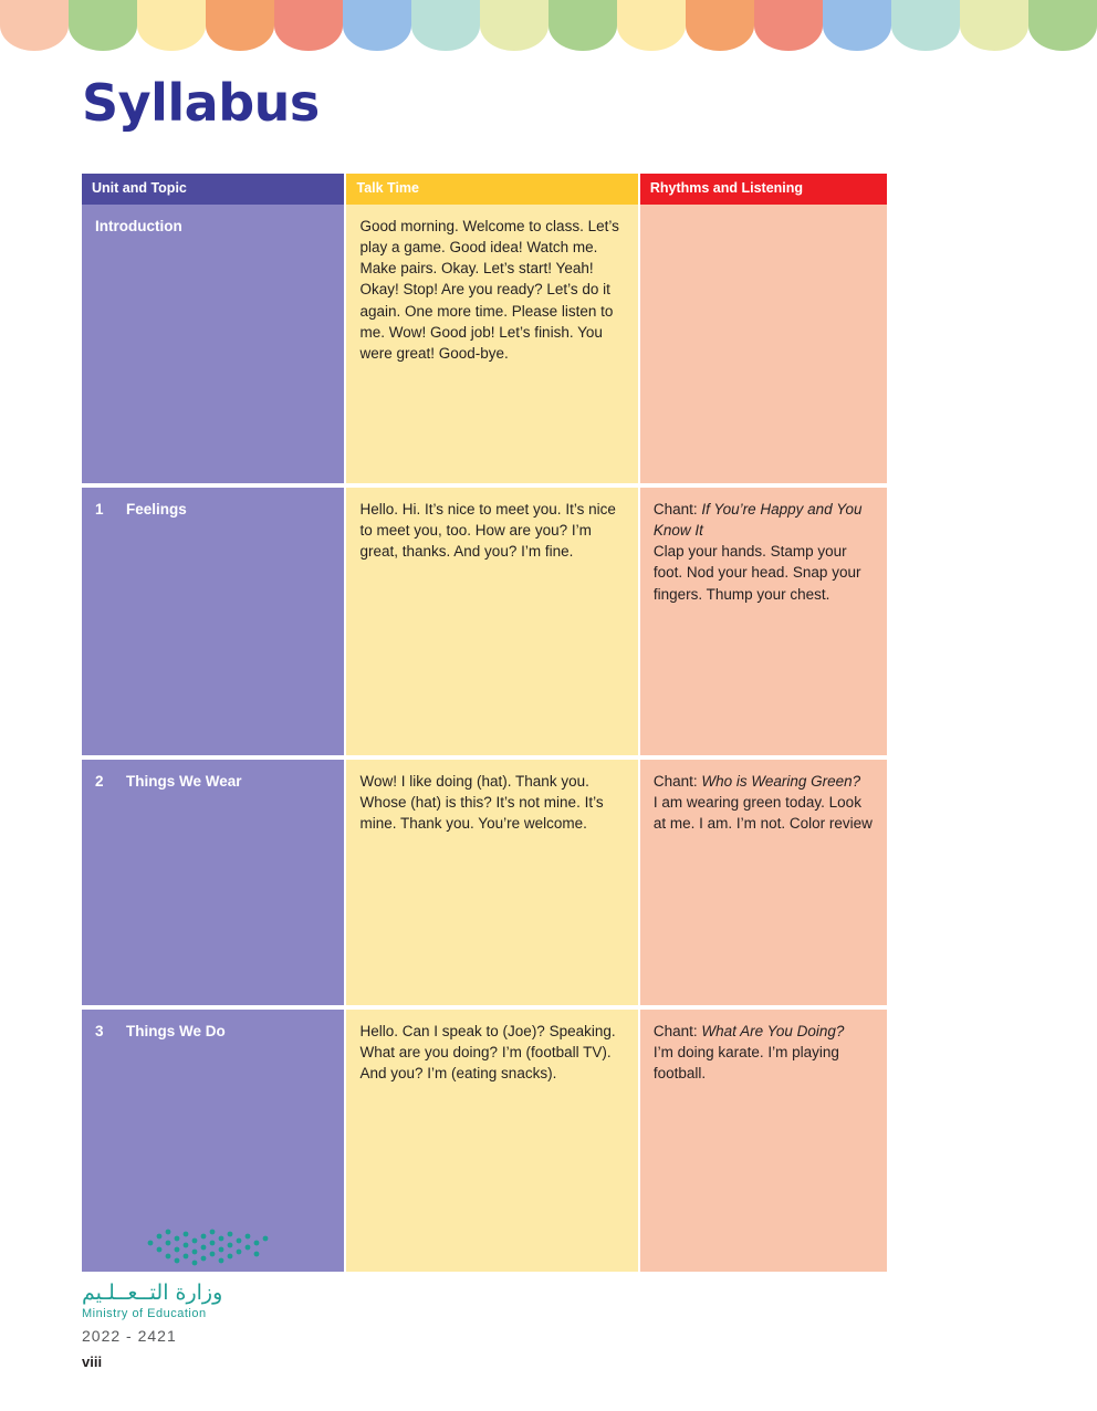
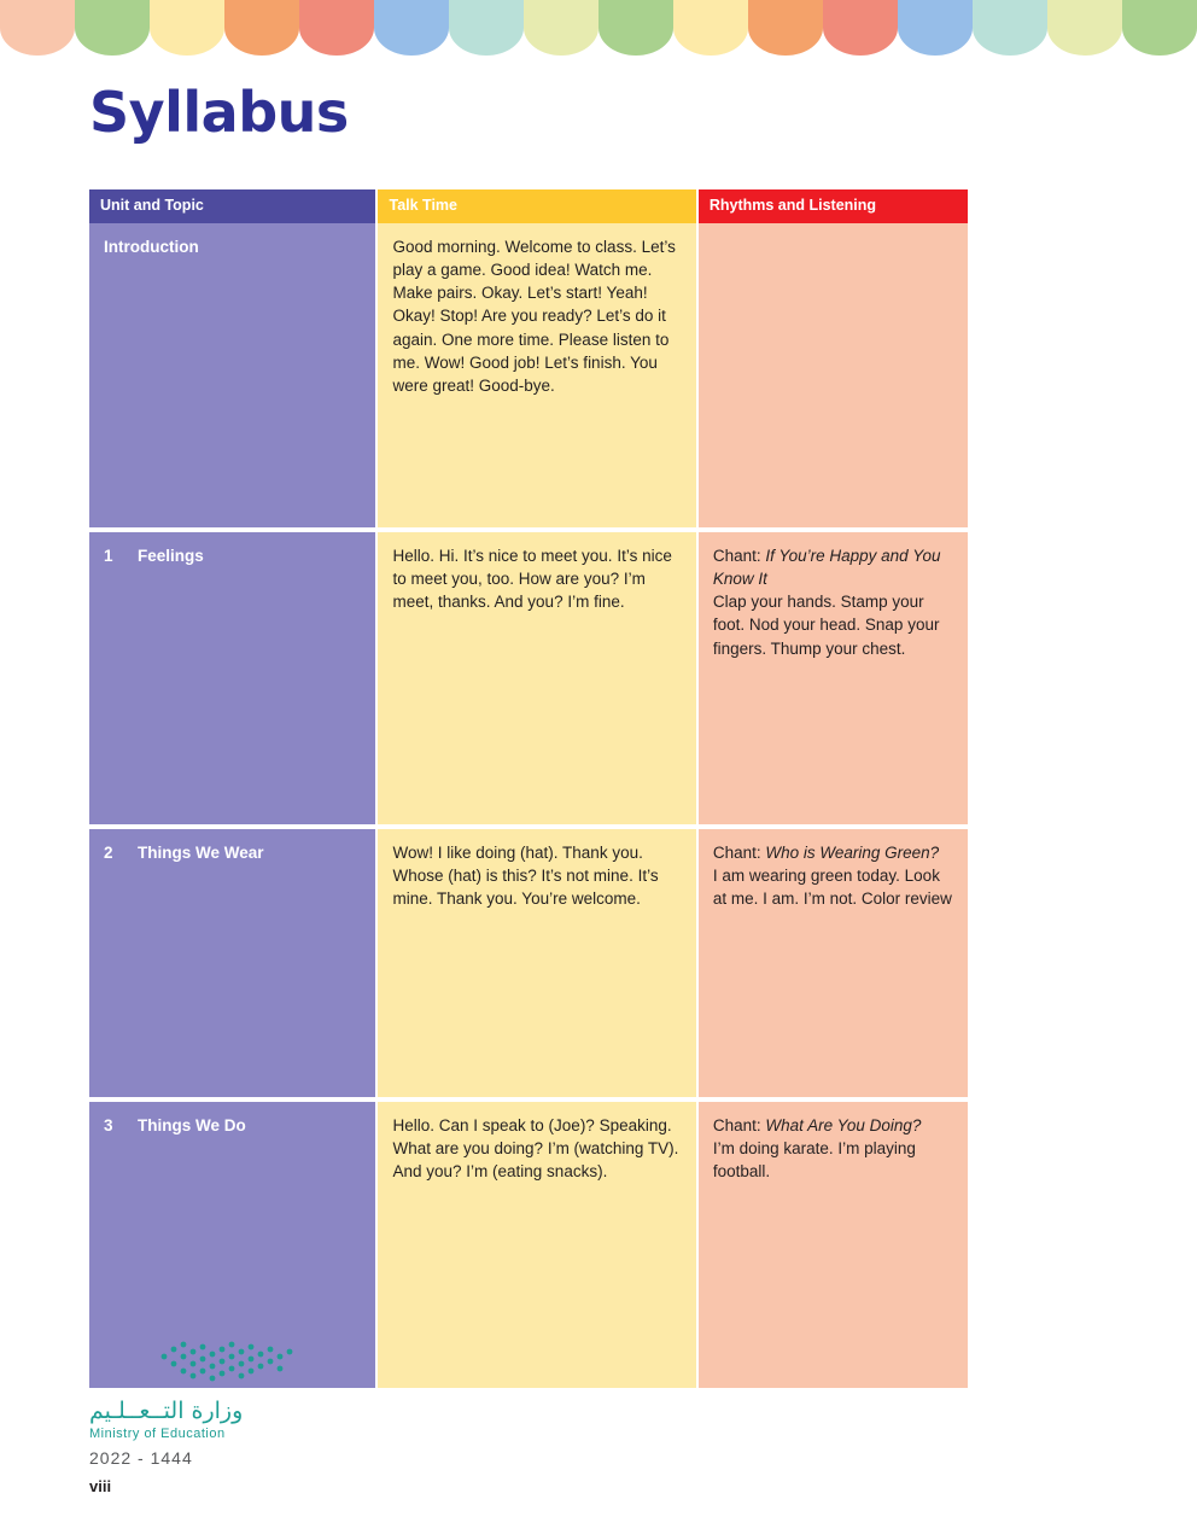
  Syllabus
  Unit and Topic	Talk Time	Rhythms and Listening
  Introduction	Good morning. Welcome to class. Let’s play a game. Good idea! Watch me. Make pairs. Okay. Let’s start! Yeah! Okay! Stop! Are you ready? Let’s do it again. One more time. Please listen to me. Wow! Good job! Let’s finish. You were great! Good-bye.
- 1 Feelings	Hello. Hi. It’s nice to meet you. It’s nice to meet you, too. How are you? I’m great, thanks. And you? I’m fine.	Chant: If You’re Happy and You Know It Clap your hands. Stamp your foot. Nod your head. Snap your fingers. Thump your chest.
+ 1 Feelings	Hello. Hi. It’s nice to meet you. It’s nice to meet you, too. How are you? I’m meet, thanks. And you? I’m fine.	Chant: If You’re Happy and You Know It Clap your hands. Stamp your foot. Nod your head. Snap your fingers. Thump your chest.
  2 Things We Wear	Wow! I like doing (hat). Thank you. Whose (hat) is this? It’s not mine. It’s mine. Thank you. You’re welcome.	Chant: Who is Wearing Green? I am wearing green today. Look at me. I am. I’m not. Color review
- 3 Things We Do	Hello. Can I speak to (Joe)? Speaking. What are you doing? I’m (football TV). And you? I’m (eating snacks).	Chant: What Are You Doing? I’m doing karate. I’m playing football.
+ 3 Things We Do	Hello. Can I speak to (Joe)? Speaking. What are you doing? I’m (watching TV). And you? I’m (eating snacks).	Chant: What Are You Doing? I’m doing karate. I’m playing football.
  وزارة التــعــلـيم
  Ministry of Education
- 2022 - 2421
+ 2022 - 1444
  viii
